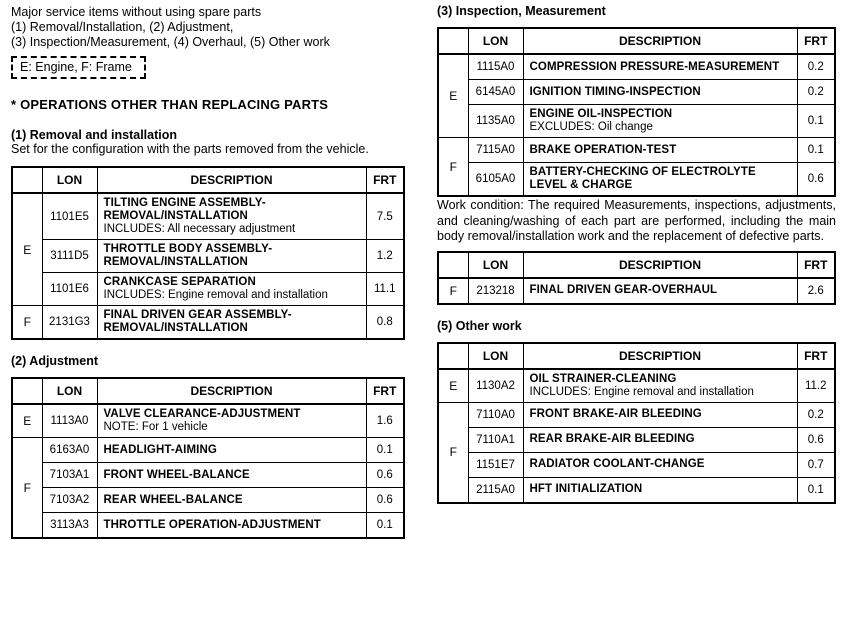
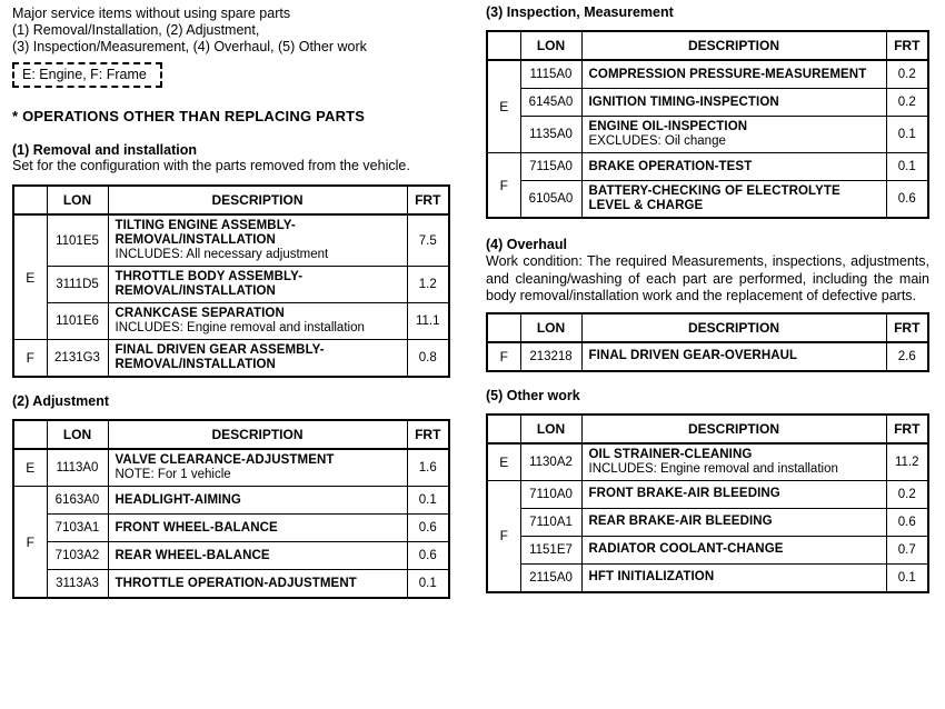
  Major service items without using spare parts
  (1) Removal/Installation, (2) Adjustment,
  (3) Inspection/Measurement, (4) Overhaul, (5) Other work
  E: Engine, F: Frame
  * OPERATIONS OTHER THAN REPLACING PARTS
  (1) Removal and installation
  Set for the configuration with the parts removed from the vehicle.
  	LON	DESCRIPTION	FRT
  E	1101E5	TILTING ENGINE ASSEMBLY- REMOVAL/INSTALLATION INCLUDES: All necessary adjustment	7.5
  3111D5	THROTTLE BODY ASSEMBLY- REMOVAL/INSTALLATION	1.2
  1101E6	CRANKCASE SEPARATION INCLUDES: Engine removal and installation	11.1
  F	2131G3	FINAL DRIVEN GEAR ASSEMBLY- REMOVAL/INSTALLATION	0.8
  (2) Adjustment
  	LON	DESCRIPTION	FRT
  E	1113A0	VALVE CLEARANCE-ADJUSTMENT NOTE: For 1 vehicle	1.6
  F	6163A0	HEADLIGHT-AIMING	0.1
  7103A1	FRONT WHEEL-BALANCE	0.6
  7103A2	REAR WHEEL-BALANCE	0.6
  3113A3	THROTTLE OPERATION-ADJUSTMENT	0.1
  (3) Inspection, Measurement
  	LON	DESCRIPTION	FRT
  E	1115A0	COMPRESSION PRESSURE-MEASUREMENT	0.2
  6145A0	IGNITION TIMING-INSPECTION	0.2
  1135A0	ENGINE OIL-INSPECTION EXCLUDES: Oil change	0.1
  F	7115A0	BRAKE OPERATION-TEST	0.1
  6105A0	BATTERY-CHECKING OF ELECTROLYTE LEVEL & CHARGE	0.6
+ (4) Overhaul
  Work condition: The required Measurements, inspections, adjustments, and cleaning/washing of each part are performed, including the main body removal/installation work and the replacement of defective parts.
  	LON	DESCRIPTION	FRT
  F	213218	FINAL DRIVEN GEAR-OVERHAUL	2.6
  (5) Other work
  	LON	DESCRIPTION	FRT
  E	1130A2	OIL STRAINER-CLEANING INCLUDES: Engine removal and installation	11.2
  F	7110A0	FRONT BRAKE-AIR BLEEDING	0.2
  7110A1	REAR BRAKE-AIR BLEEDING	0.6
  1151E7	RADIATOR COOLANT-CHANGE	0.7
  2115A0	HFT INITIALIZATION	0.1
